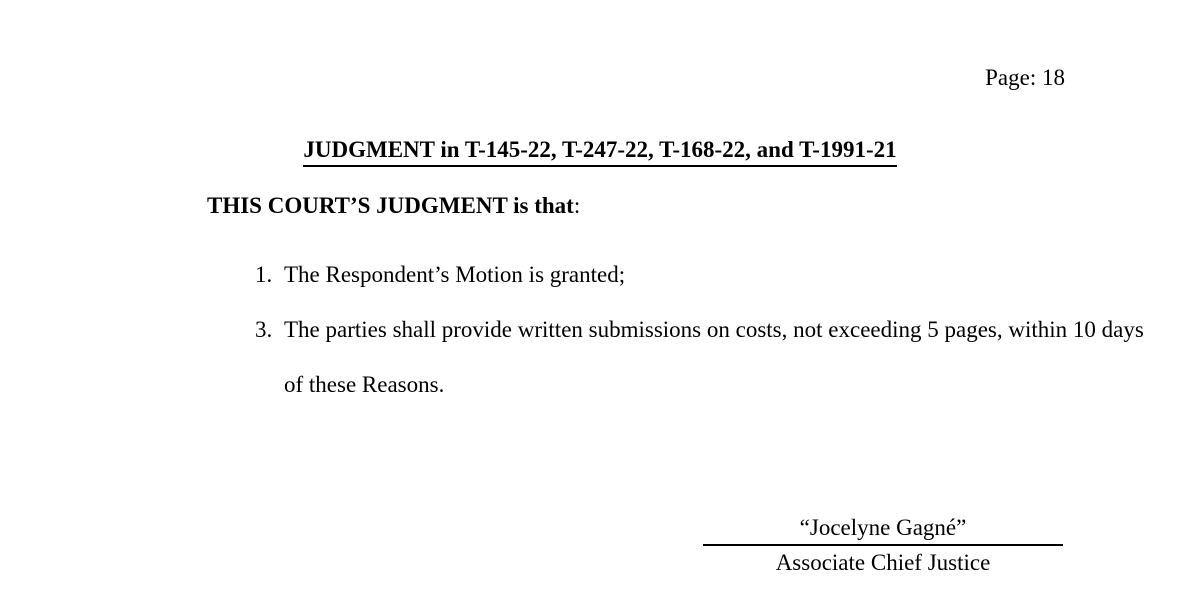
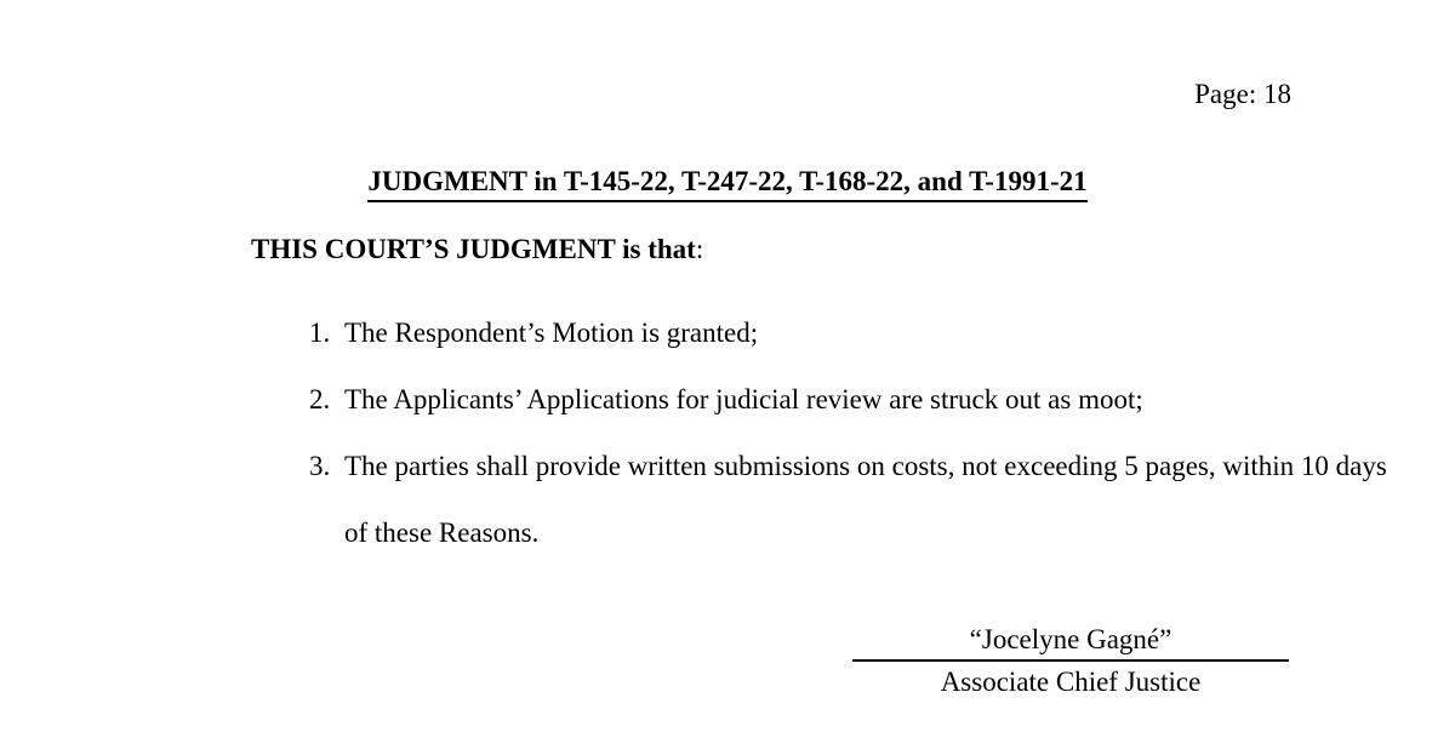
  Page: 18
  JUDGMENT in T-145-22, T-247-22, T-168-22, and T-1991-21
  THIS COURT’S JUDGMENT is that:
  1.
  The Respondent’s Motion is granted;
+ 2.
+ The Applicants’ Applications for judicial review are struck out as moot;
  3.
  The parties shall provide written submissions on costs, not exceeding 5 pages, within 10 days of these Reasons.
  “Jocelyne Gagné”
  Associate Chief Justice
